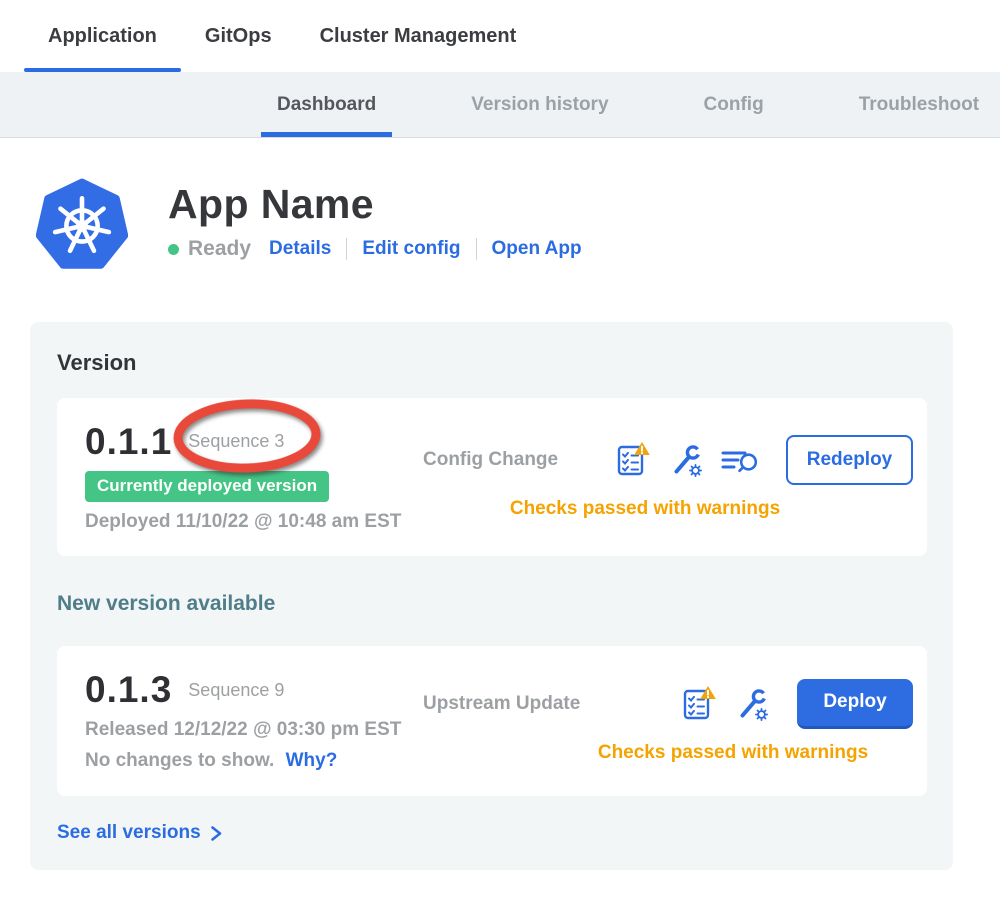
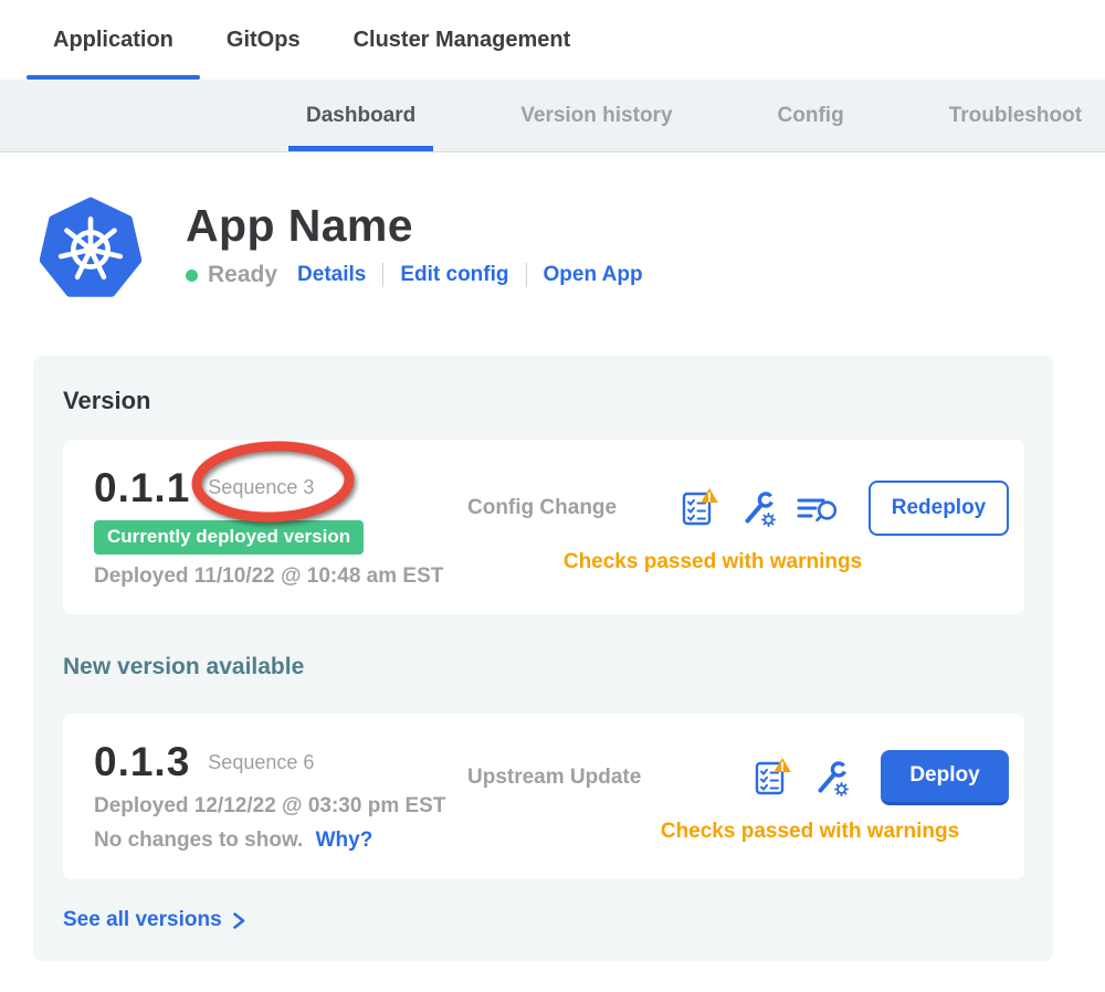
  Application
  GitOps
  Cluster Management
  Dashboard
  Version history
  Config
  Troubleshoot
  App Name
  Ready
  Details
  Edit config
  Open App
  Version
  0.1.1
  Sequence 3
  Currently deployed version
  Deployed 11/10/22 @ 10:48 am EST
  Config Change
  Redeploy
  Checks passed with warnings
  New version available
  0.1.3
- Sequence 9
+ Sequence 6
- Released 12/12/22 @ 03:30 pm EST
+ Deployed 12/12/22 @ 03:30 pm EST
  No changes to show. Why?
  Upstream Update
  Deploy
  Checks passed with warnings
  See all versions
